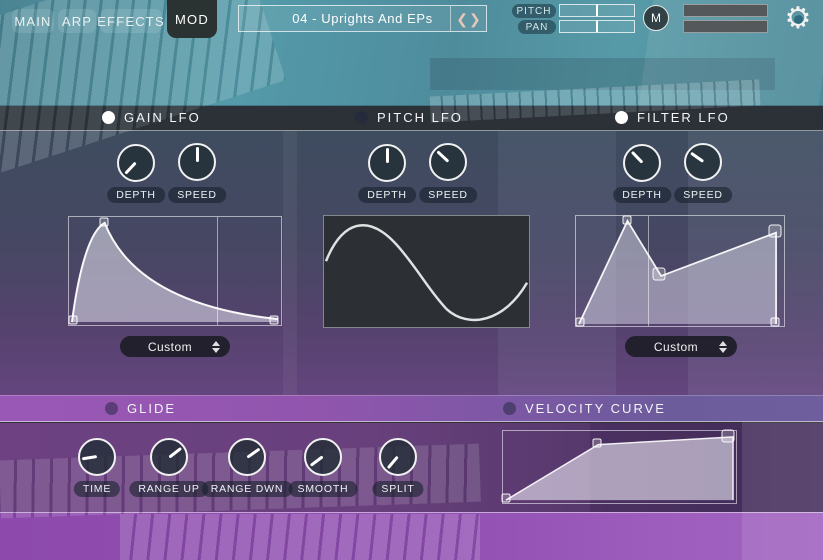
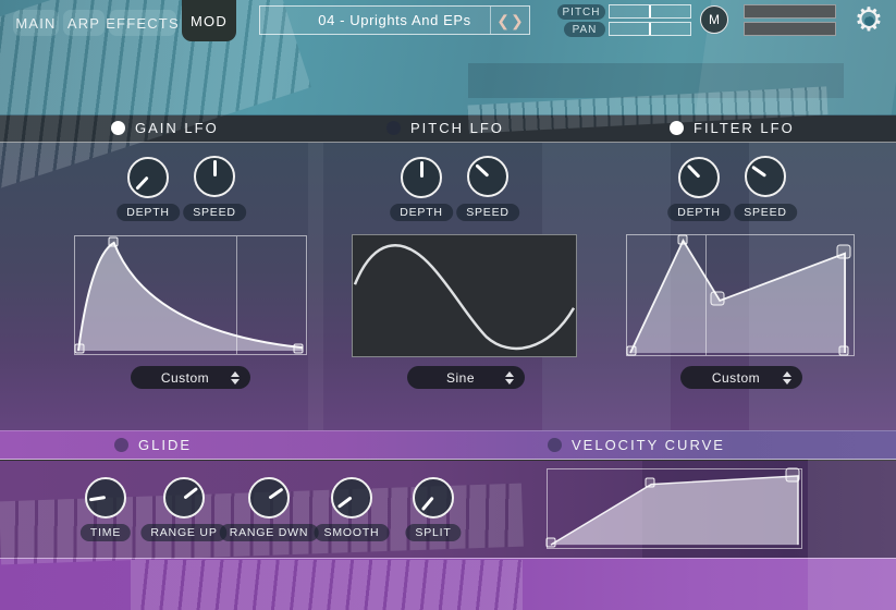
  MAIN
  ARP
  EFFECTS
  MOD
  04 - Uprights And EPs
  ❮
  ❯
  PITCH
  PAN
  M
  GAIN LFO
  PITCH LFO
  FILTER LFO
  DEPTH
  SPEED
  DEPTH
  SPEED
  DEPTH
  SPEED
  Custom
+ Sine
  Custom
  GLIDE
  VELOCITY CURVE
  TIME
  RANGE UP
  RANGE DWN
  SMOOTH
  SPLIT
